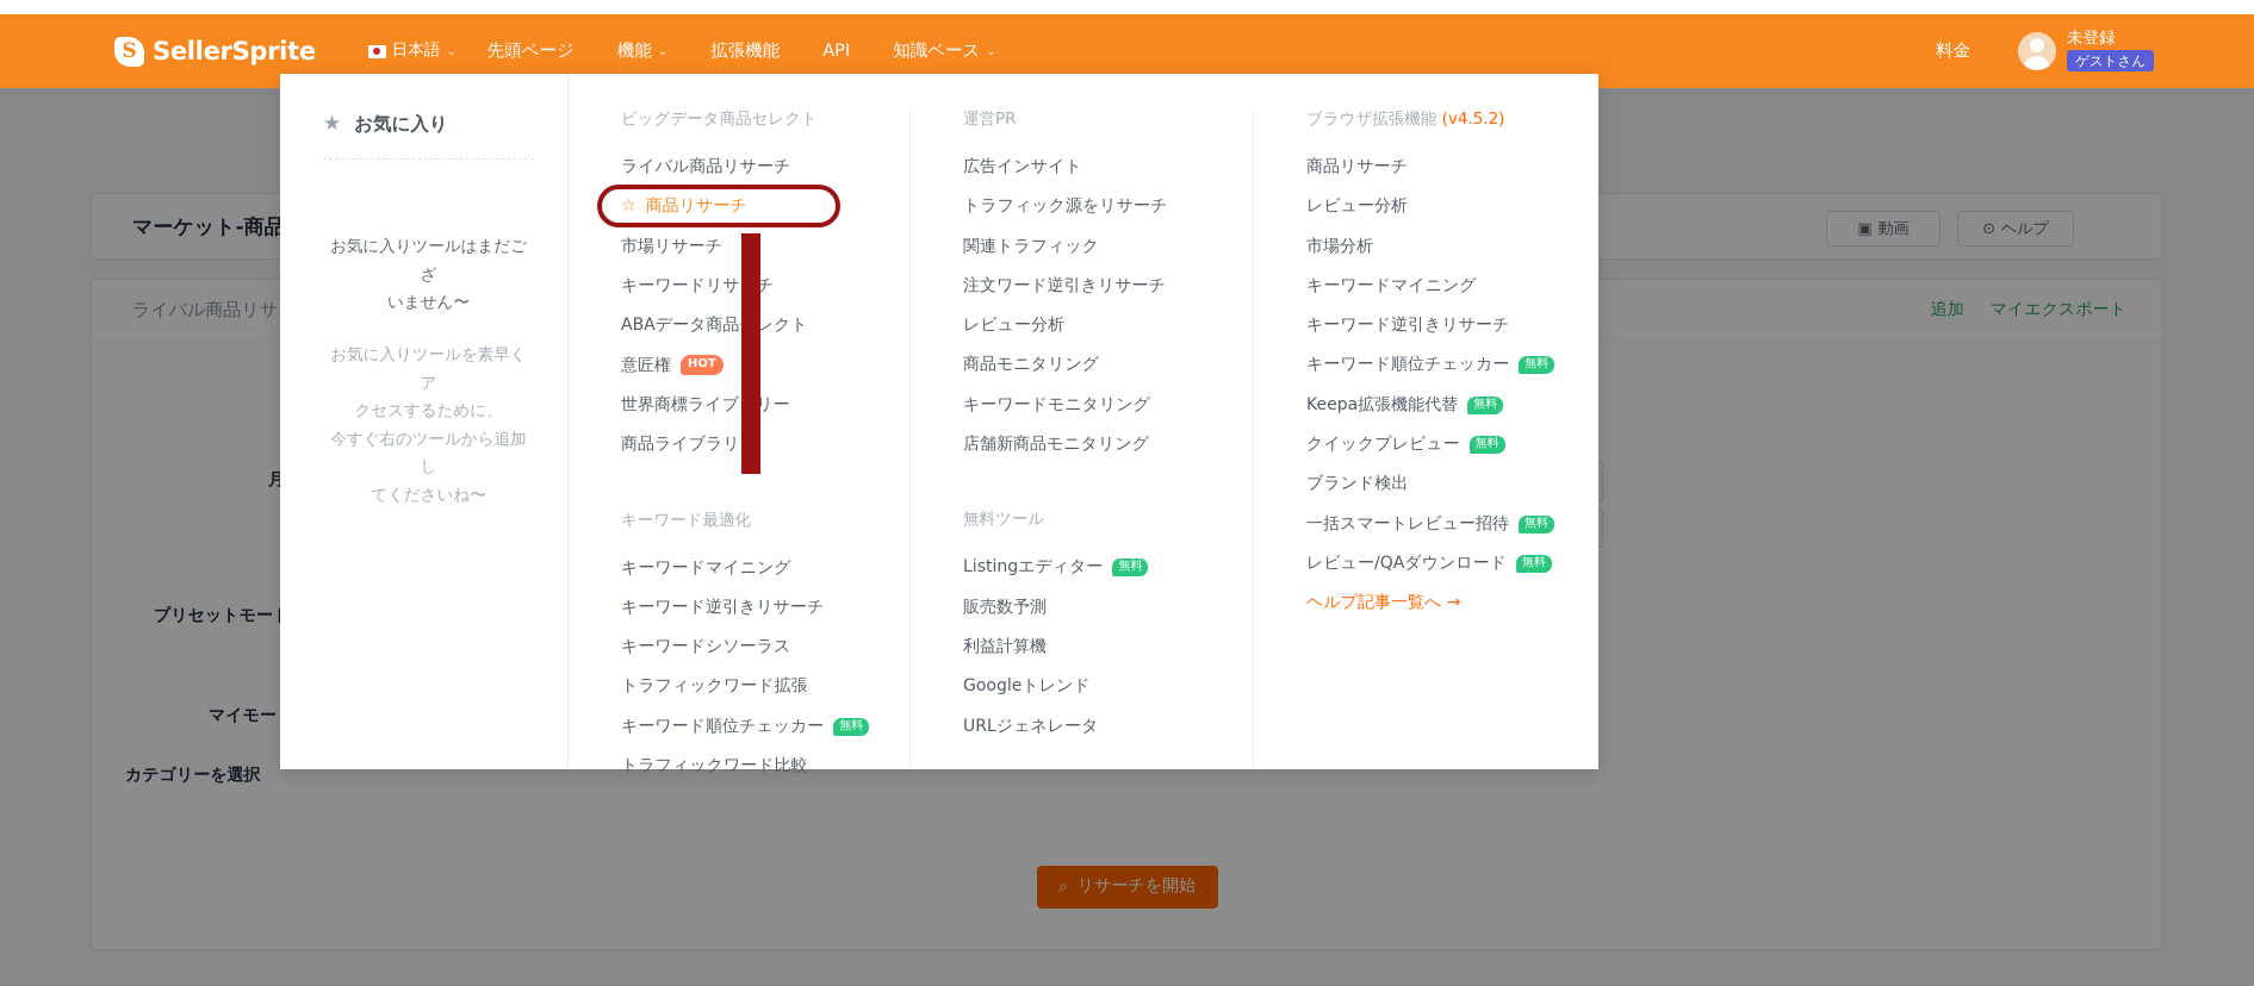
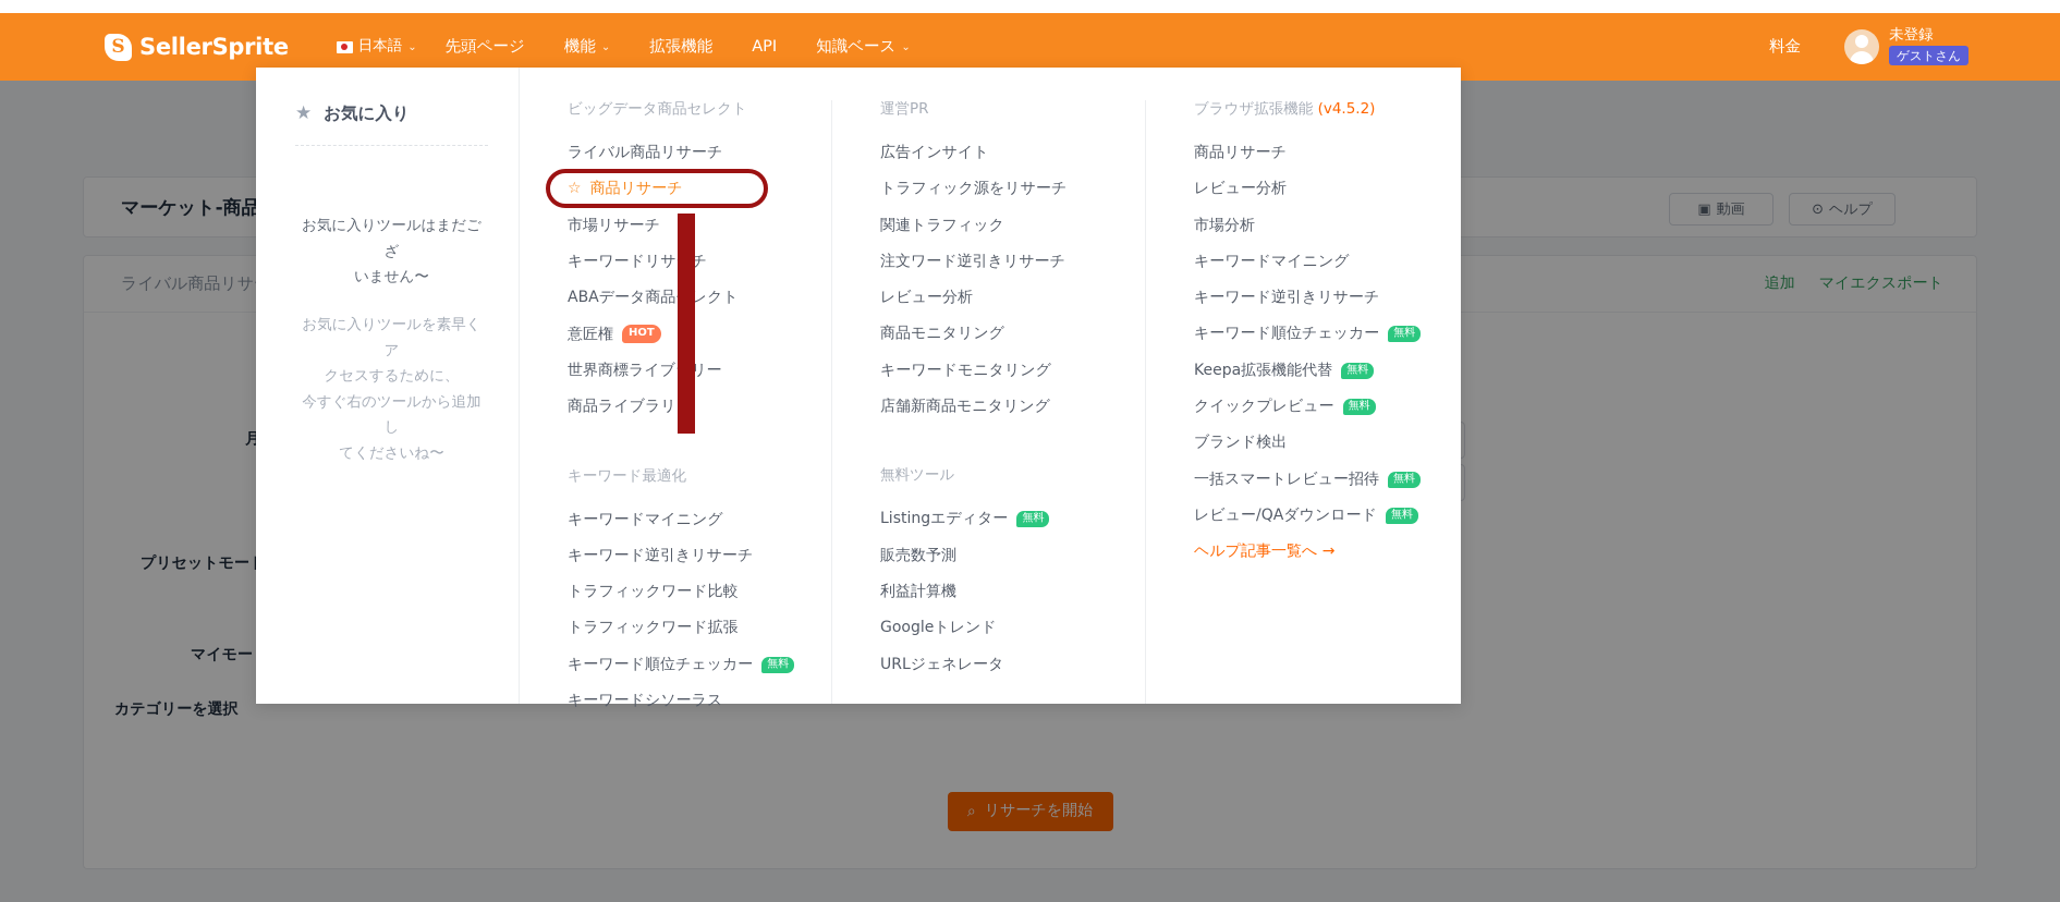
  ▣
  動画
  ⊙
  ヘルプ
  ライバル商品リサ
  追加
  マイエクスポート
  プリセットモー
  マイモー
  カテゴリーを選択
  ⌕
  リサーチを開始
  S
  SellerSprite
  日本語
  ⌄
  先頭ページ
  機能
  ⌄
  拡張機能
  API
  知識ベース
  ⌄
  料金
  未登録
  ゲストさん
  ★
  お気に入り
  お気に入りツールはまだござ
  いません〜
  お気に入りツールを素早くア
  クセスするために、
  今すぐ右のツールから追加し
  てくださいね〜
  ビッグデータ商品セレクト
  ライバル商品リサーチ
  ☆
  商品リサーチ
  市場リサーチ
  キーワードリサチ
  ABAデータ商品レクト
  意匠権
  HOT
  世界商標ライブリー
  商品ライブラリ
  キーワード最適化
  キーワードマイニング
  キーワード逆引きリサーチ
- キーワードシソーラス
+ トラフィックワード比較
  トラフィックワード拡張
  キーワード順位チェッカー
  無料
- トラフィックワード比較
+ キーワードシソーラス
  運営PR
  広告インサイト
  トラフィック源をリサーチ
  関連トラフィック
  注文ワード逆引きリサーチ
  レビュー分析
  商品モニタリング
  キーワードモニタリング
  店舗新商品モニタリング
  無料ツール
  Listingエディター
  無料
  販売数予測
  利益計算機
  Googleトレンド
  URLジェネレータ
  ブラウザ拡張機能 (v4.5.2)
  商品リサーチ
  レビュー分析
  市場分析
  キーワードマイニング
  キーワード逆引きリサーチ
  キーワード順位チェッカー
  無料
  Keepa拡張機能代替
  無料
  クイックプレビュー
  無料
  ブランド検出
  一括スマートレビュー招待
  無料
  レビュー/QAダウンロード
  無料
  ヘルプ記事一覧へ →
